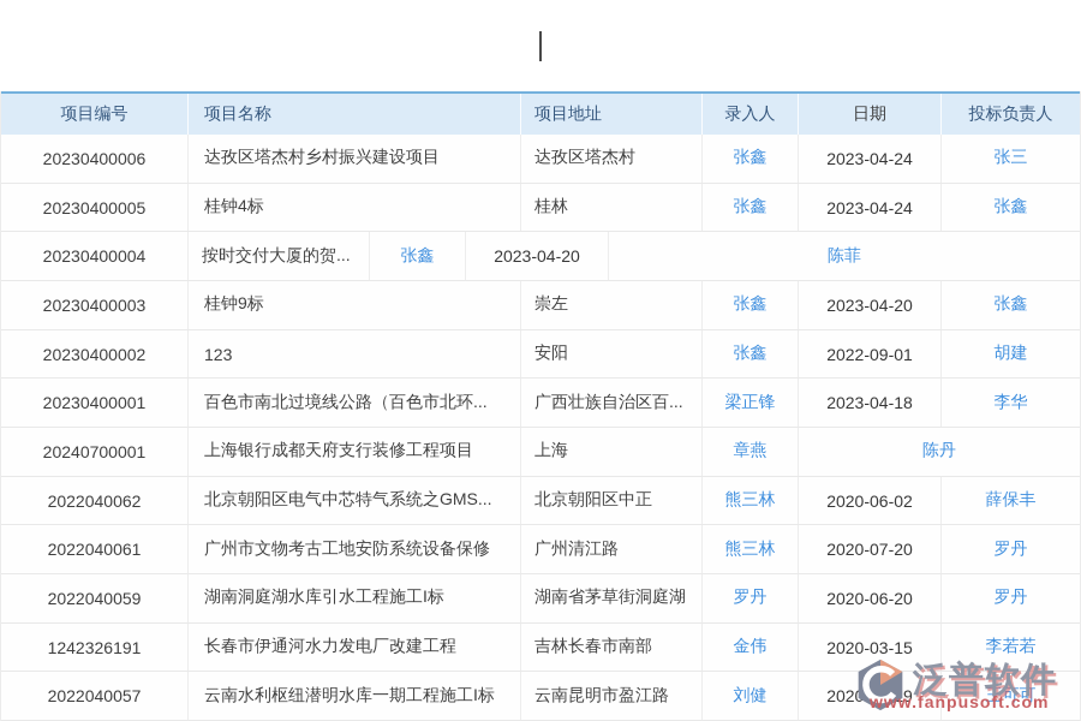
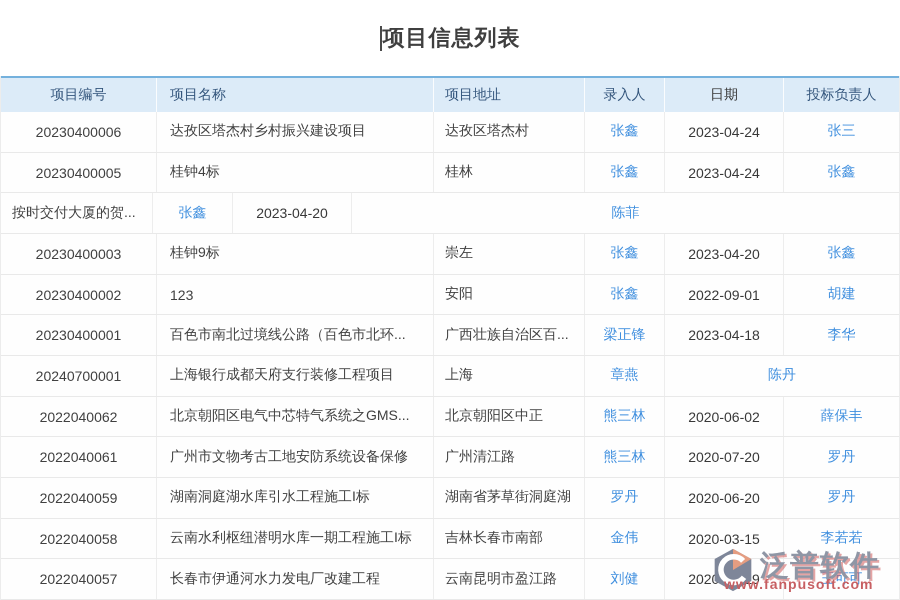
+ 项目信息列表
  项目编号
  项目名称
  项目地址
  录入人
  日期
  投标负责人
  20230400006
  达孜区塔杰村乡村振兴建设项目
  达孜区塔杰村
  张鑫
  2023-04-24
  张三
  20230400005
  桂钟4标
  桂林
  张鑫
  2023-04-24
  张鑫
- 20230400004
  按时交付大厦的贺...
  张鑫
  2023-04-20
  陈菲
  20230400003
  桂钟9标
  崇左
  张鑫
  2023-04-20
  张鑫
  20230400002
  123
  安阳
  张鑫
  2022-09-01
  胡建
  20230400001
  百色市南北过境线公路（百色市北环...
  广西壮族自治区百...
  梁正锋
  2023-04-18
  李华
  20240700001
  上海银行成都天府支行装修工程项目
  上海
  章燕
  陈丹
  2022040062
  北京朝阳区电气中芯特气系统之GMS...
  北京朝阳区中正
  熊三林
  2020-06-02
  薛保丰
  2022040061
  广州市文物考古工地安防系统设备保修
  广州清江路
  熊三林
  2020-07-20
  罗丹
  2022040059
  湖南洞庭湖水库引水工程施工I标
  湖南省茅草街洞庭湖
  罗丹
  2020-06-20
  罗丹
- 1242326191
+ 2022040058
- 长春市伊通河水力发电厂改建工程
+ 云南水利枢纽潜明水库一期工程施工I标
  吉林长春市南部
  金伟
  2020-03-15
  李若若
  2022040057
- 云南水利枢纽潜明水库一期工程施工I标
+ 长春市伊通河水力发电厂改建工程
  云南昆明市盈江路
  刘健
  王可可
  泛普软件
  www.fanpusoft.com
